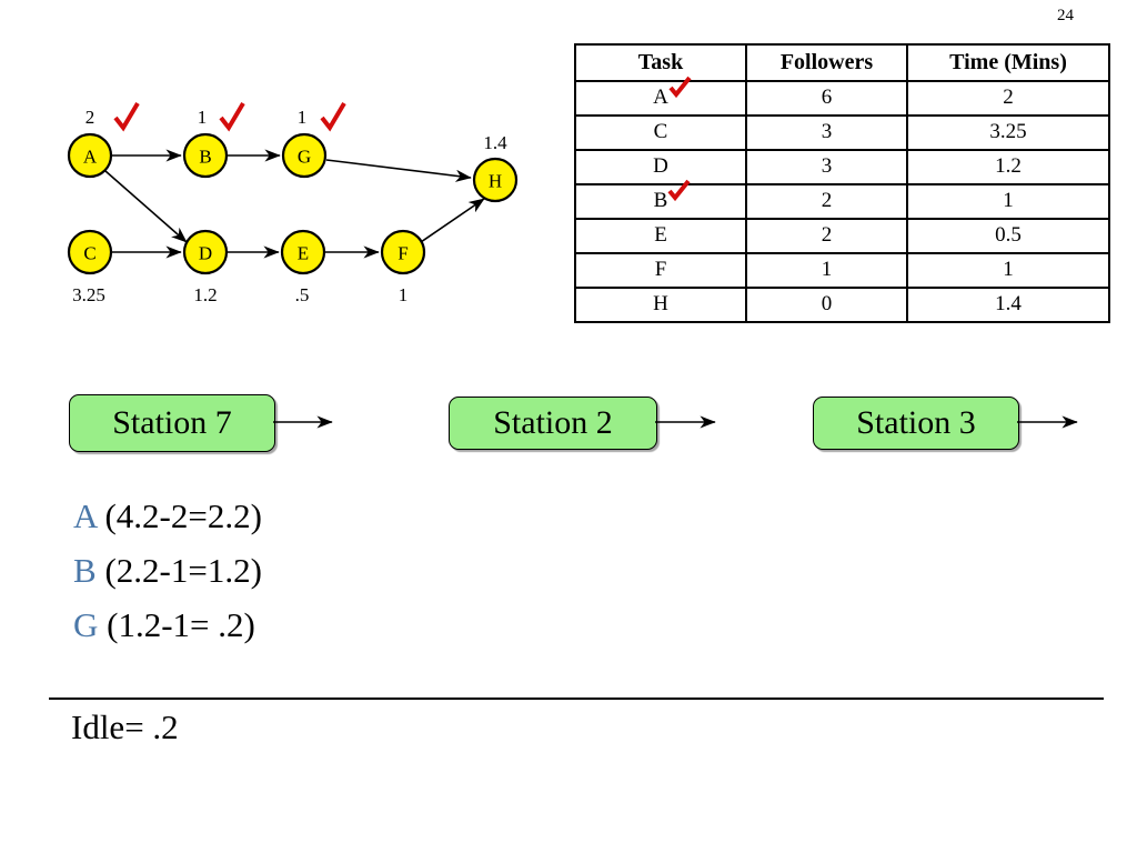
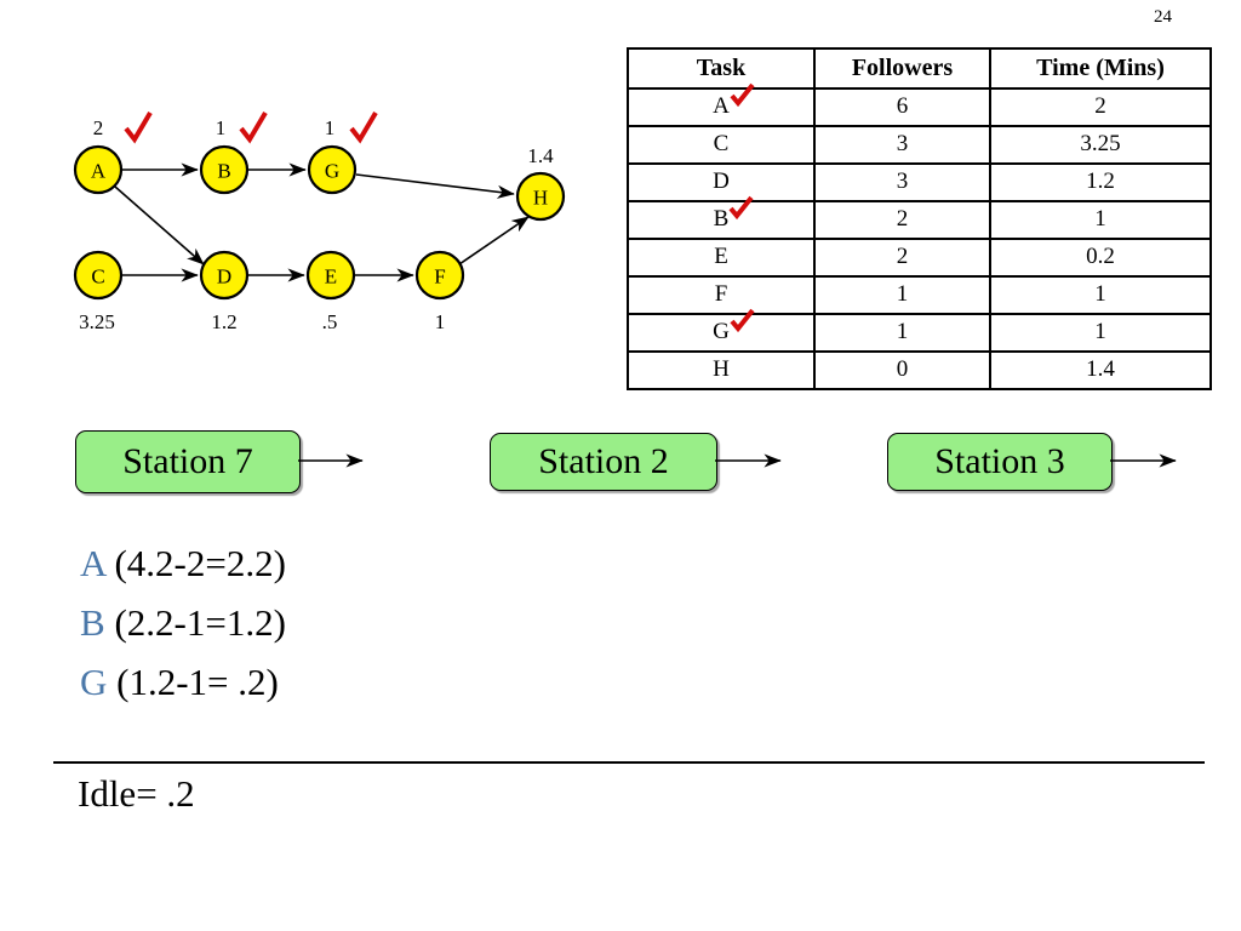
  24
  A
  2
  B
  1
  G
  1
  H
  1.4
  C
  3.25
  D
  1.2
  E
  .5
  F
  1
  Task	Followers	Time (Mins)
  A	6	2
  C	3	3.25
  D	3	1.2
  B	2	1
- E	2	0.5
+ E	2	0.2
  F	1	1
+ G	1	1
  H	0	1.4
  Station 7
  Station 2
  Station 3
  A (4.2-2=2.2)
  B (2.2-1=1.2)
  G (1.2-1= .2)
  Idle= .2
